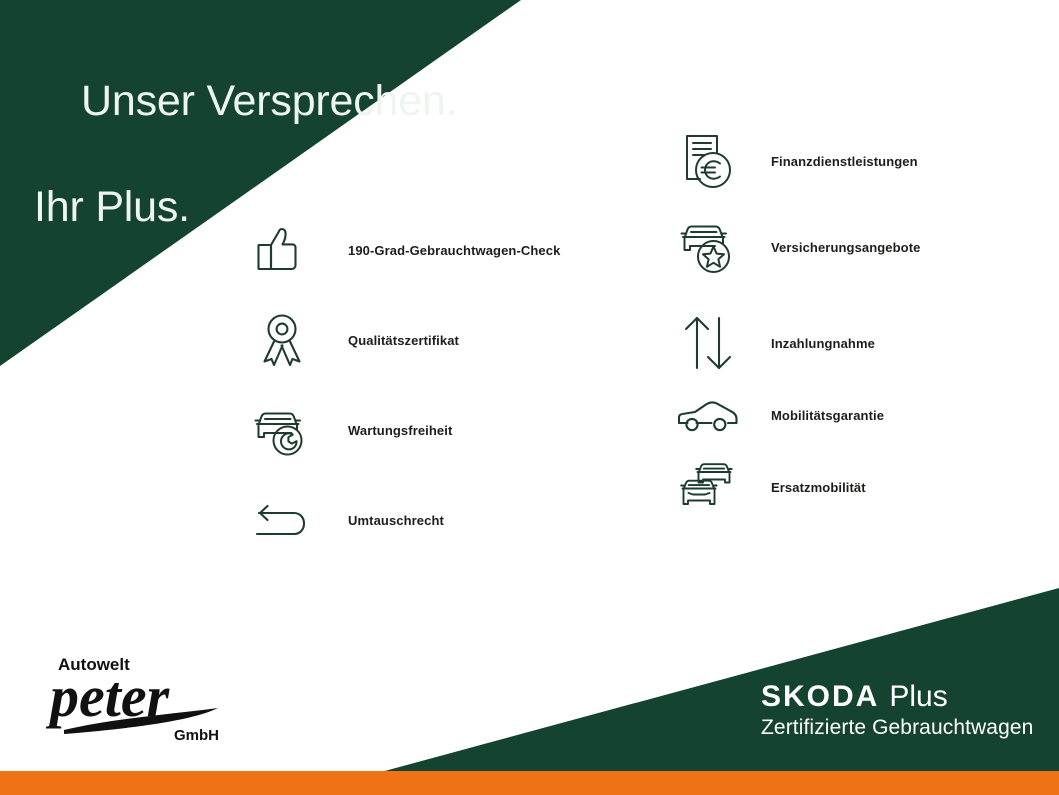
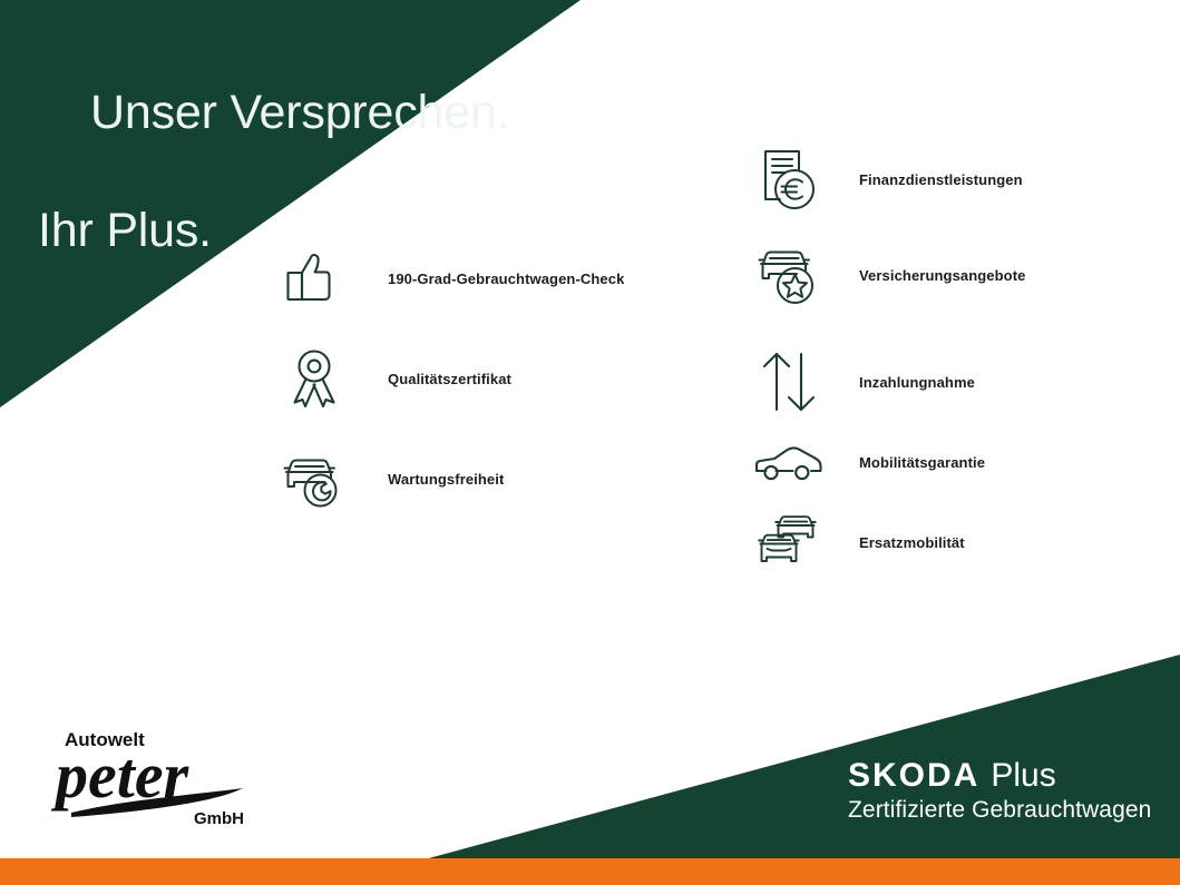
  Unser Versprechen.
  Ihr Plus.
  190-Grad-Gebrauchtwagen-Check
  Qualitätszertifikat
  Wartungsfreiheit
- Umtauschrecht
  Finanzdienstleistungen
  Versicherungsangebote
  Inzahlungnahme
  Mobilitätsgarantie
  Ersatzmobilität
  Autowelt
  peter
  GmbH
  SKODA
  Plus
  Zertifizierte Gebrauchtwagen
